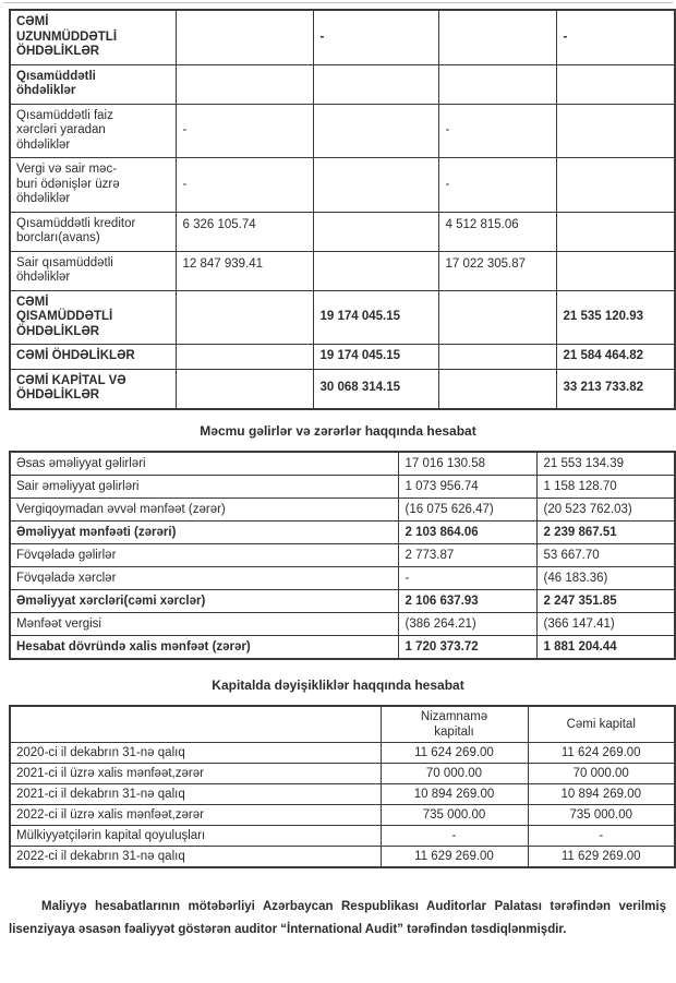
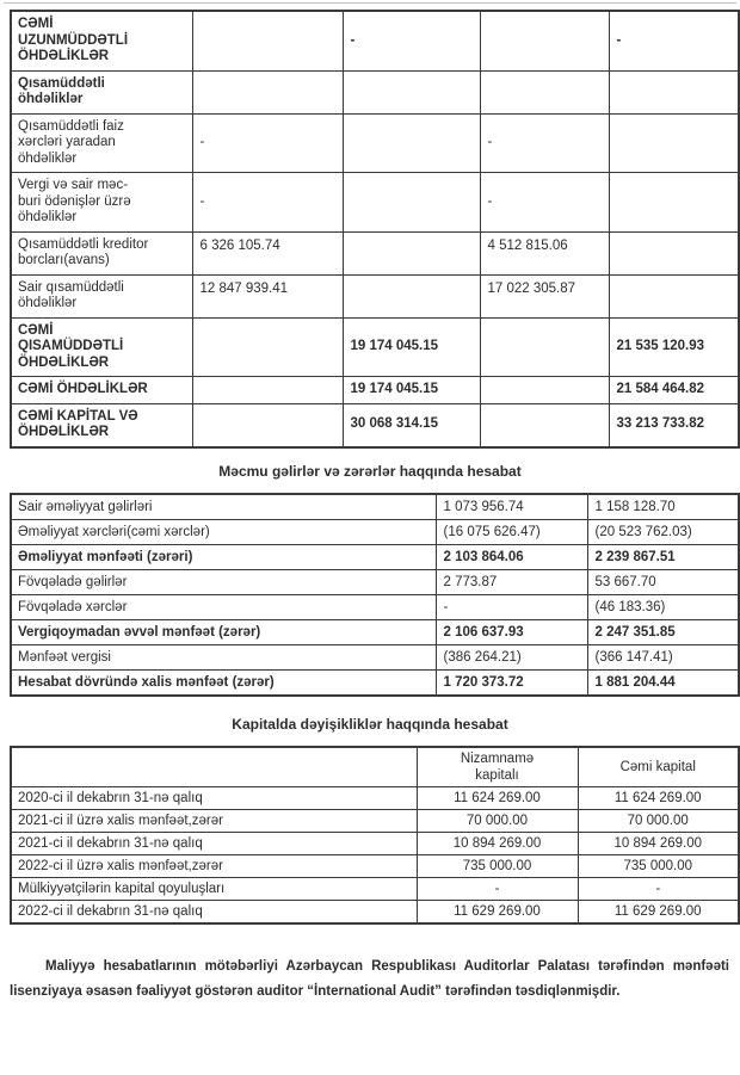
  CƏMİ UZUNMÜDDƏTLİ ÖHDƏLİKLƏR		-		-
  Qısamüddətli öhdəliklər
  Qısamüddətli faiz xərcləri yaradan öhdəliklər	-		-
  Vergi və sair məc- buri ödənişlər üzrə öhdəliklər	-		-
  Qısamüddətli kreditor borcları(avans)	6 326 105.74		4 512 815.06
  Sair qısamüddətli öhdəliklər	12 847 939.41		17 022 305.87
  CƏMİ QISAMÜDDƏTLİ ÖHDƏLİKLƏR		19 174 045.15		21 535 120.93
  CƏMİ ÖHDƏLİKLƏR		19 174 045.15		21 584 464.82
  CƏMİ KAPİTAL VƏ ÖHDƏLİKLƏR		30 068 314.15		33 213 733.82
  Məcmu gəlirlər və zərərlər haqqında hesabat
- Əsas əməliyyat gəlirləri	17 016 130.58	21 553 134.39
  Sair əməliyyat gəlirləri	1 073 956.74	1 158 128.70
- Vergiqoymadan əvvəl mənfəət (zərər)	(16 075 626.47)	(20 523 762.03)
+ Əməliyyat xərcləri(cəmi xərclər)	(16 075 626.47)	(20 523 762.03)
  Əməliyyat mənfəəti (zərəri)	2 103 864.06	2 239 867.51
  Fövqəladə gəlirlər	2 773.87	53 667.70
  Fövqəladə xərclər	-	(46 183.36)
- Əməliyyat xərcləri(cəmi xərclər)	2 106 637.93	2 247 351.85
+ Vergiqoymadan əvvəl mənfəət (zərər)	2 106 637.93	2 247 351.85
  Mənfəət vergisi	(386 264.21)	(366 147.41)
  Hesabat dövründə xalis mənfəət (zərər)	1 720 373.72	1 881 204.44
  Kapitalda dəyişikliklər haqqında hesabat
  	Nizamnamə kapitalı	Cəmi kapital
  2020-ci il dekabrın 31-nə qalıq	11 624 269.00	11 624 269.00
  2021-ci il üzrə xalis mənfəət,zərər	70 000.00	70 000.00
  2021-ci il dekabrın 31-nə qalıq	10 894 269.00	10 894 269.00
  2022-ci il üzrə xalis mənfəət,zərər	735 000.00	735 000.00
  Mülkiyyətçilərin kapital qoyuluşları	-	-
  2022-ci il dekabrın 31-nə qalıq	11 629 269.00	11 629 269.00
- Maliyyə hesabatlarının mötəbərliyi Azərbaycan Respublikası Auditorlar Palatası tərəfindən verilmiş lisenziyaya əsasən fəaliyyət göstərən auditor “İnternational Audit” tərəfindən təsdiqlənmişdir.
+ Maliyyə hesabatlarının mötəbərliyi Azərbaycan Respublikası Auditorlar Palatası tərəfindən mənfəəti lisenziyaya əsasən fəaliyyət göstərən auditor “İnternational Audit” tərəfindən təsdiqlənmişdir.
